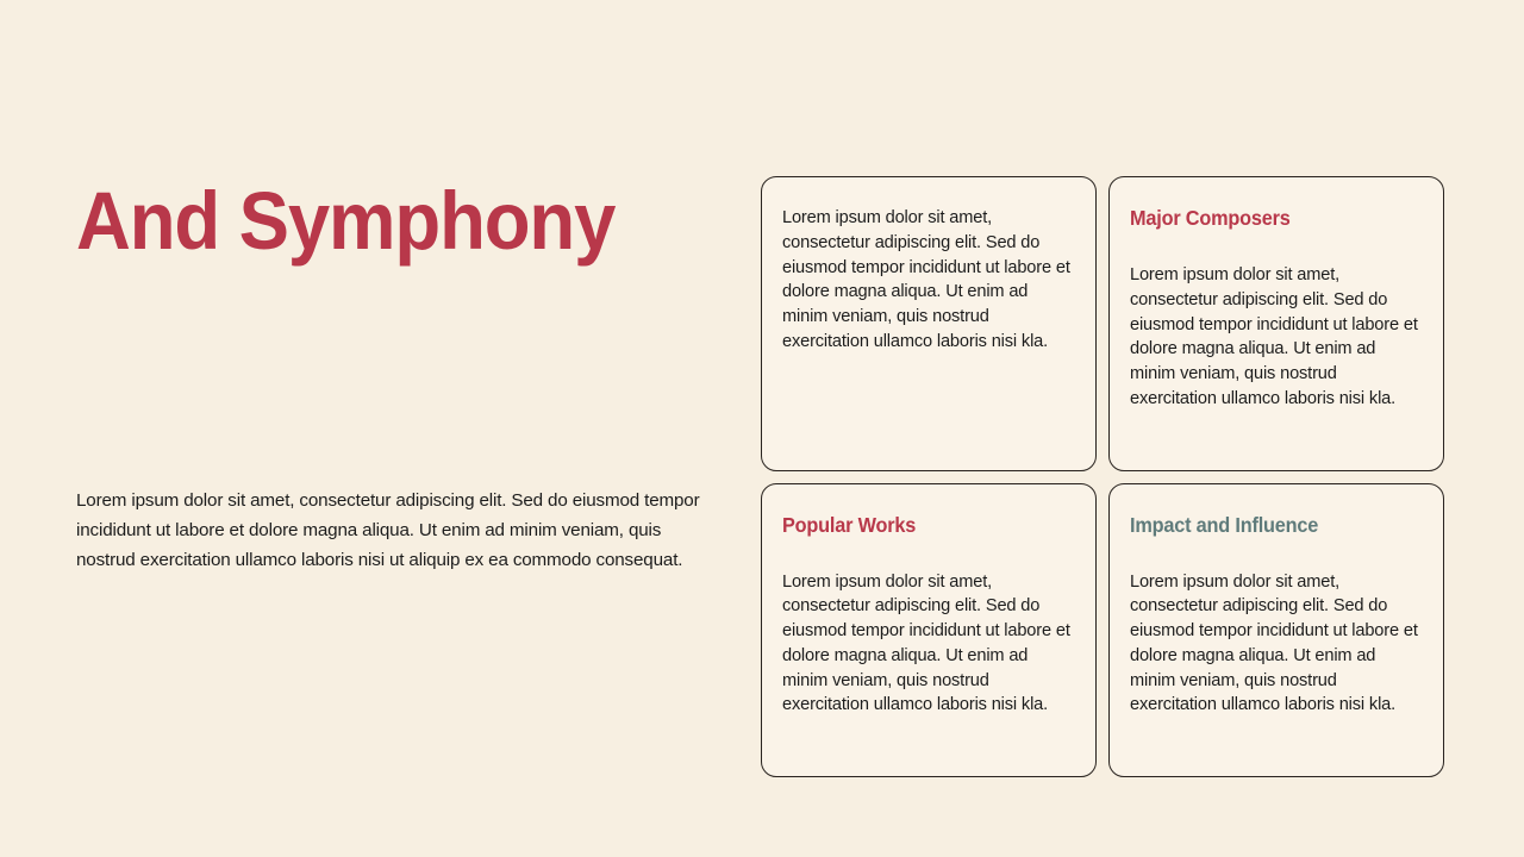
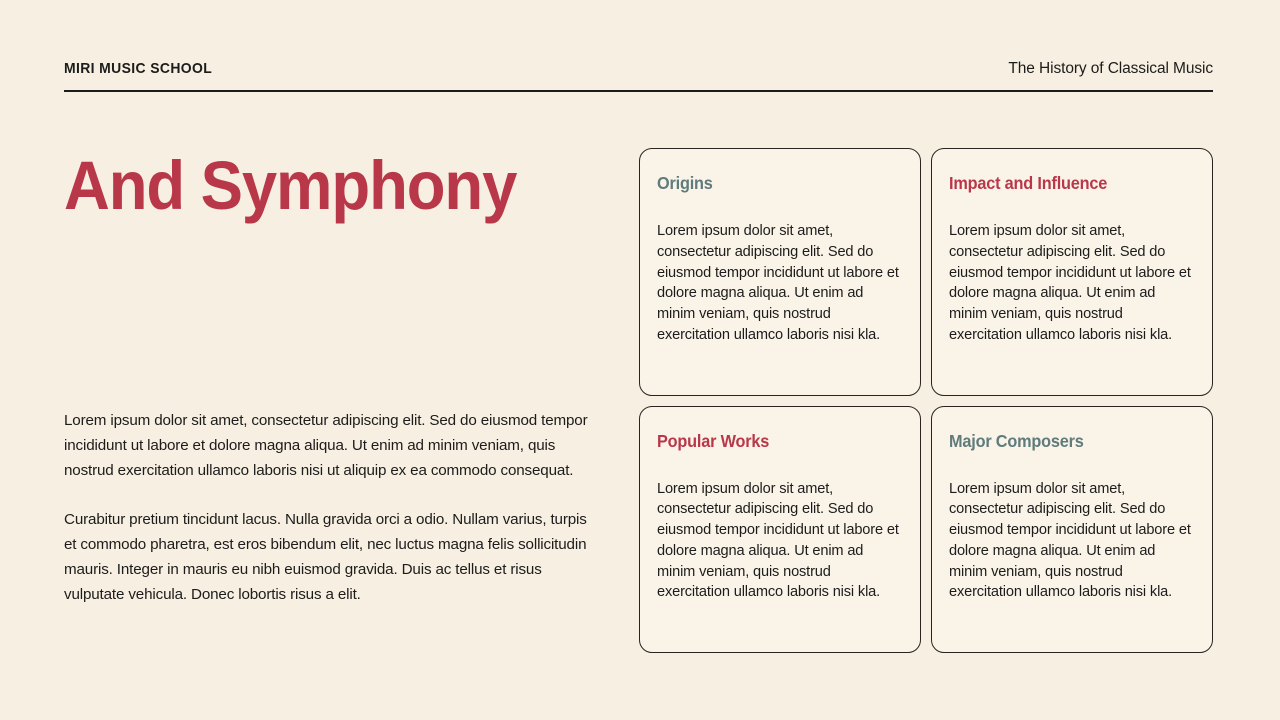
+ MIRI MUSIC SCHOOL
+ The History of Classical Music
  And Symphony
  Lorem ipsum dolor sit amet, consectetur adipiscing elit. Sed do eiusmod tempor incididunt ut labore et dolore magna aliqua. Ut enim ad minim veniam, quis nostrud exercitation ullamco laboris nisi ut aliquip ex ea commodo consequat.
+ Curabitur pretium tincidunt lacus. Nulla gravida orci a odio. Nullam varius, turpis et commodo pharetra, est eros bibendum elit, nec luctus magna felis sollicitudin mauris. Integer in mauris eu nibh euismod gravida. Duis ac tellus et risus vulputate vehicula. Donec lobortis risus a elit.
+ Origins
  Lorem ipsum dolor sit amet, consectetur adipiscing elit. Sed do eiusmod tempor incididunt ut labore et dolore magna aliqua. Ut enim ad minim veniam, quis nostrud exercitation ullamco laboris nisi kla.
- Major Composers
+ Impact and Influence
  Lorem ipsum dolor sit amet, consectetur adipiscing elit. Sed do eiusmod tempor incididunt ut labore et dolore magna aliqua. Ut enim ad minim veniam, quis nostrud exercitation ullamco laboris nisi kla.
  Popular Works
  Lorem ipsum dolor sit amet, consectetur adipiscing elit. Sed do eiusmod tempor incididunt ut labore et dolore magna aliqua. Ut enim ad minim veniam, quis nostrud exercitation ullamco laboris nisi kla.
- Impact and Influence
+ Major Composers
  Lorem ipsum dolor sit amet, consectetur adipiscing elit. Sed do eiusmod tempor incididunt ut labore et dolore magna aliqua. Ut enim ad minim veniam, quis nostrud exercitation ullamco laboris nisi kla.
